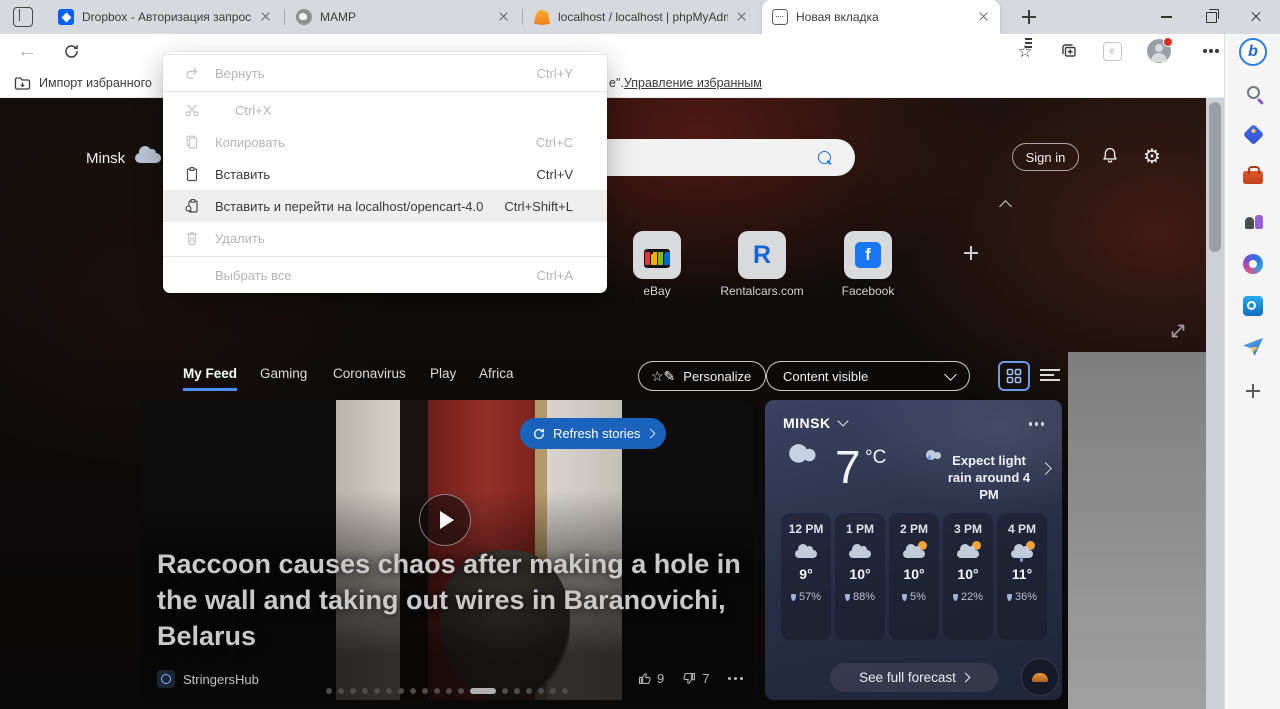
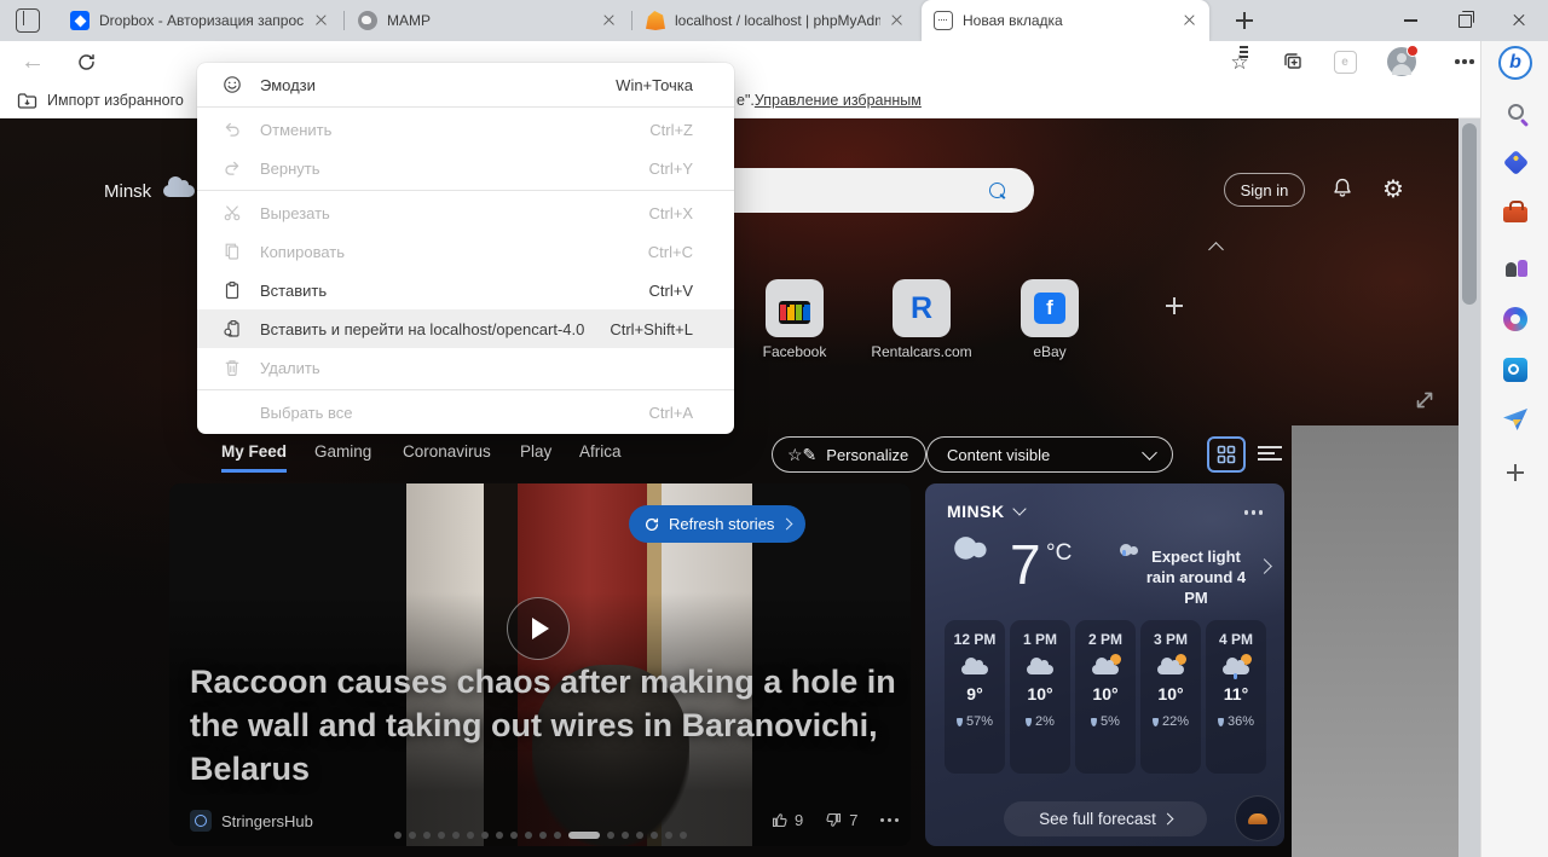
  Dropbox - Авторизация запрос
  MAMP
  localhost / localhost | phpMyAd
  Новая вкладка
  ←
  ☆
  e
  Импорт избранного
  е".
  Управление избранным
  Minsk
  Sign in
  ⚙
- eBay
+ Facebook
  R
  Rentalcars.com
  f
- Facebook
+ eBay
  My Feed
  Gaming
  Coronavirus
  Play
  Africa
  ☆✎
  Personalize
  Content visible
  Refresh stories
  Raccoon causes chaos after making a hole in the wall and taking out wires in Baranovichi, Belarus
  StringersHub
  9
  7
  MINSK
  7
  °C
  Expect light rain around 4 PM
  12 PM
  9°
  57%
  1 PM
  10°
- 88%
+ 2%
  2 PM
  10°
  5%
  3 PM
  10°
  22%
  4 PM
  11°
  36%
  See full forecast
  b
+ Эмодзи
+ Win+Точка
+ Отменить
+ Ctrl+Z
  Вернуть
  Ctrl+Y
+ Вырезать
  Ctrl+X
  Копировать
  Ctrl+C
  Вставить
  Ctrl+V
  Вставить и перейти на localhost/opencart-4.0
  Ctrl+Shift+L
  Удалить
  Выбрать все
  Ctrl+A
